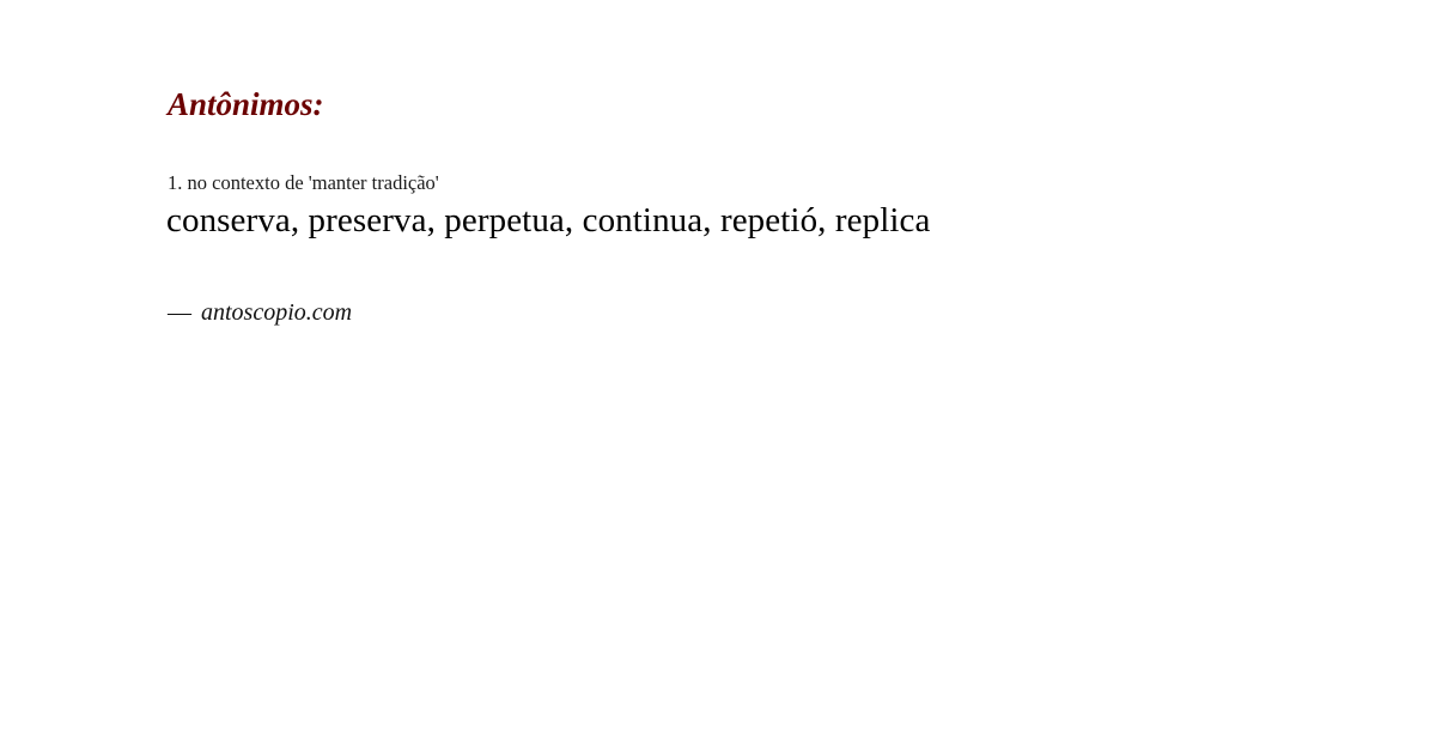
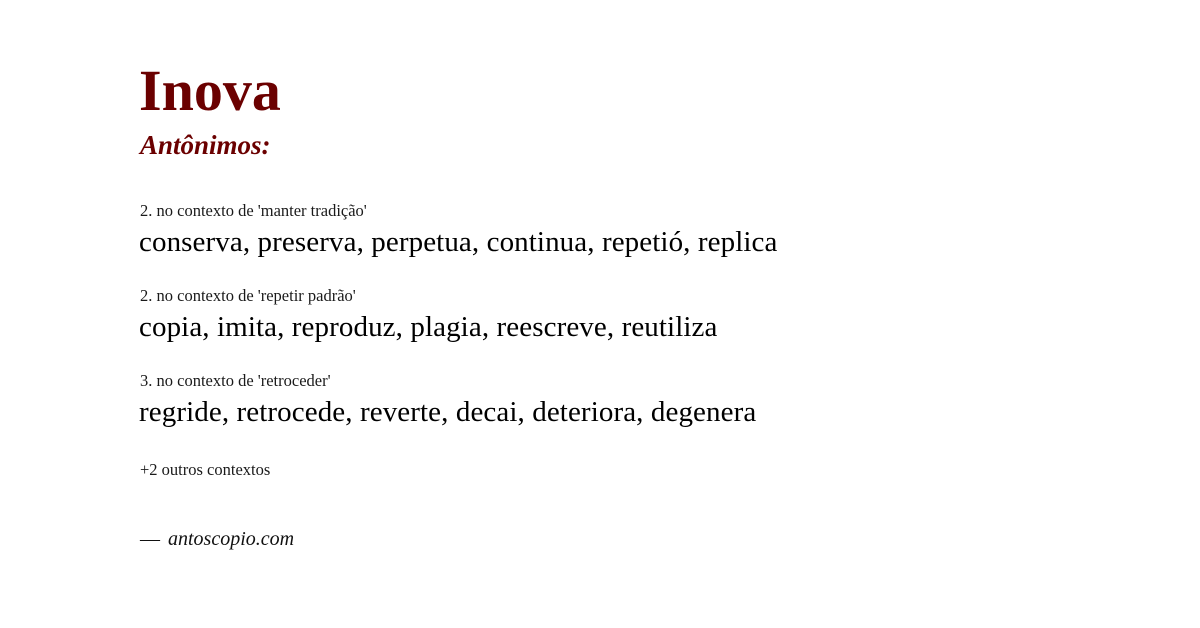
+ Inova
  Antônimos:
- 1. no contexto de 'manter tradição'
+ 2. no contexto de 'manter tradição'
  conserva, preserva, perpetua, continua, repetió, replica
+ 2. no contexto de 'repetir padrão'
+ copia, imita, reproduz, plagia, reescreve, reutiliza
+ 3. no contexto de 'retroceder'
+ regride, retrocede, reverte, decai, deteriora, degenera
+ +2 outros contextos
  — antoscopio.com
